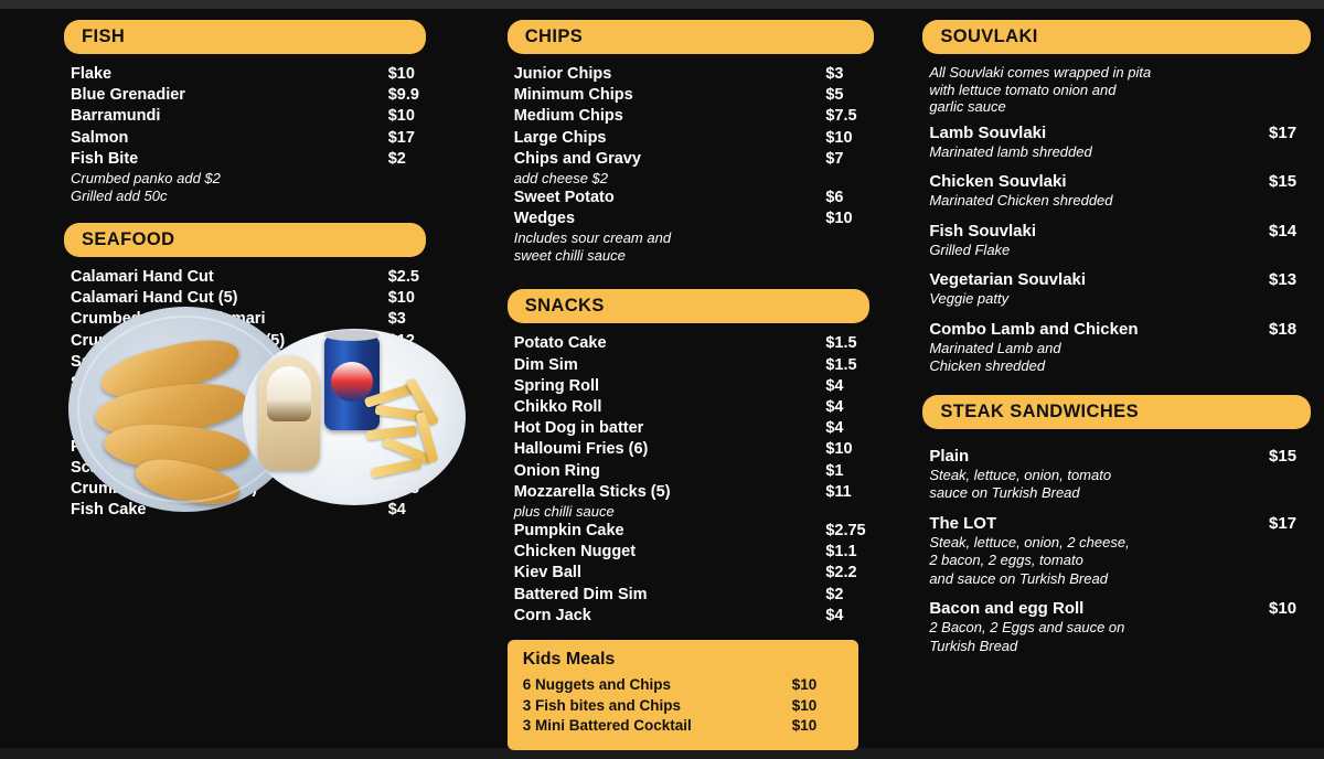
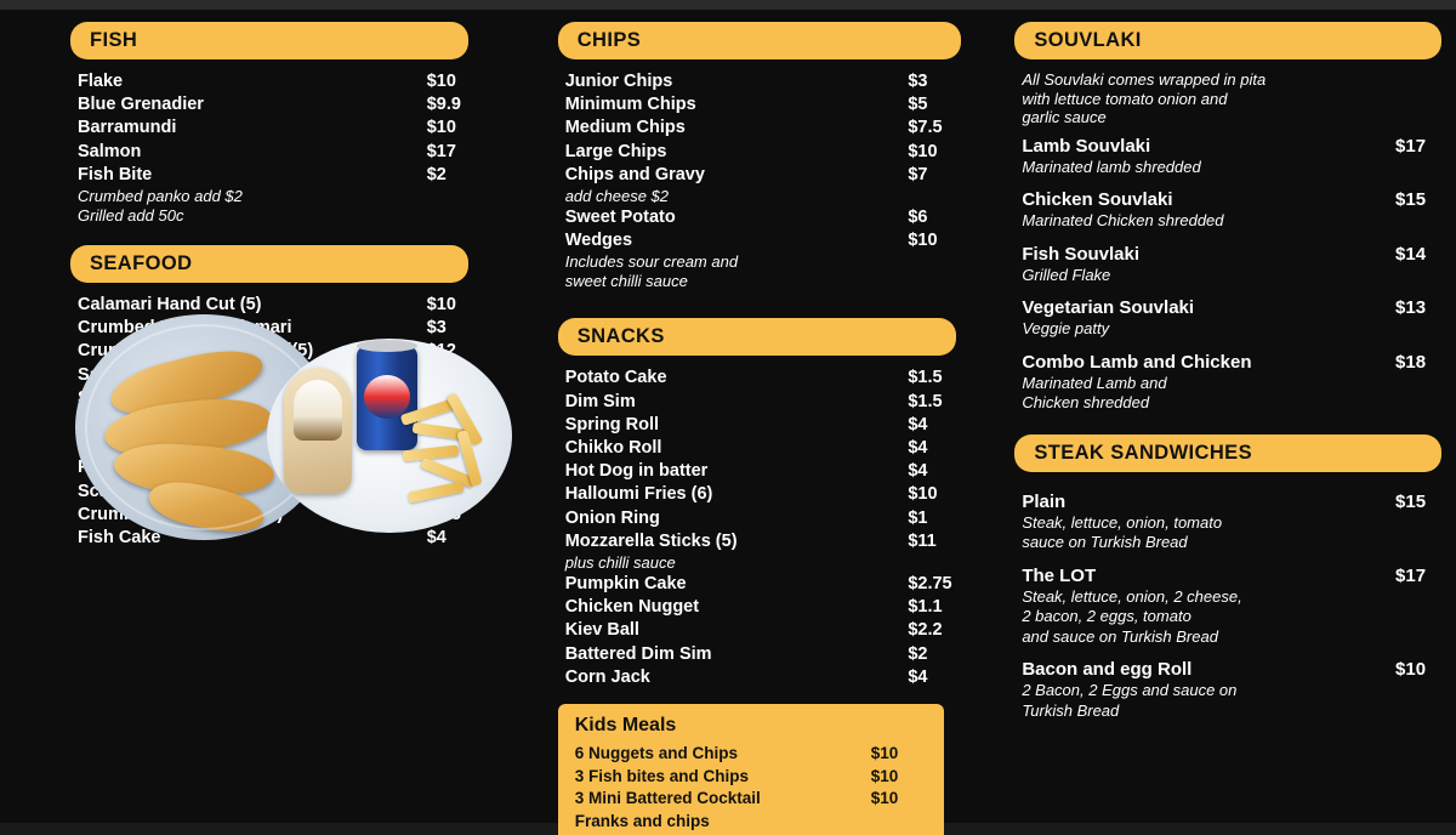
  FISH
  Flake
  $10
  Blue Grenadier
  $9.9
  Barramundi
  $10
  Salmon
  $17
  Fish Bite
  $2
  Crumbed panko add $2
  Grilled add 50c
  SEAFOOD
- Calamari Hand Cut
- $2.5
  Calamari Hand Cut (5)
  $10
  $3
  Fish Cake
  $4
  CHIPS
  Junior Chips
  $3
  Minimum Chips
  $5
  Medium Chips
  $7.5
  Large Chips
  $10
  Chips and Gravy
  $7
  add cheese $2
  Sweet Potato
  $6
  Wedges
  $10
  Includes sour cream and
  sweet chilli sauce
  SNACKS
  Potato Cake
  $1.5
  Dim Sim
  $1.5
  Spring Roll
  $4
  Chikko Roll
  $4
  Hot Dog in batter
  $4
  Halloumi Fries (6)
  $10
  Onion Ring
  $1
  Mozzarella Sticks (5)
  $11
  plus chilli sauce
  Pumpkin Cake
  $2.75
  Chicken Nugget
  $1.1
  Kiev Ball
  $2.2
  Battered Dim Sim
  $2
  Corn Jack
  $4
  Kids Meals
  6 Nuggets and Chips
  $10
  3 Fish bites and Chips
  $10
  3 Mini Battered Cocktail
  $10
+ Franks and chips
  SOUVLAKI
  All Souvlaki comes wrapped in pita
  with lettuce tomato onion and
  garlic sauce
  Lamb Souvlaki
  $17
  Marinated lamb shredded
  Chicken Souvlaki
  $15
  Marinated Chicken shredded
  Fish Souvlaki
  $14
  Grilled Flake
  Vegetarian Souvlaki
  $13
  Veggie patty
  Combo Lamb and Chicken
  $18
  Marinated Lamb and
  Chicken shredded
  STEAK SANDWICHES
  Plain
  $15
  Steak, lettuce, onion, tomato
  sauce on Turkish Bread
  The LOT
  $17
  Steak, lettuce, onion, 2 cheese,
  2 bacon, 2 eggs, tomato
  and sauce on Turkish Bread
  Bacon and egg Roll
  $10
  2 Bacon, 2 Eggs and sauce on
  Turkish Bread
